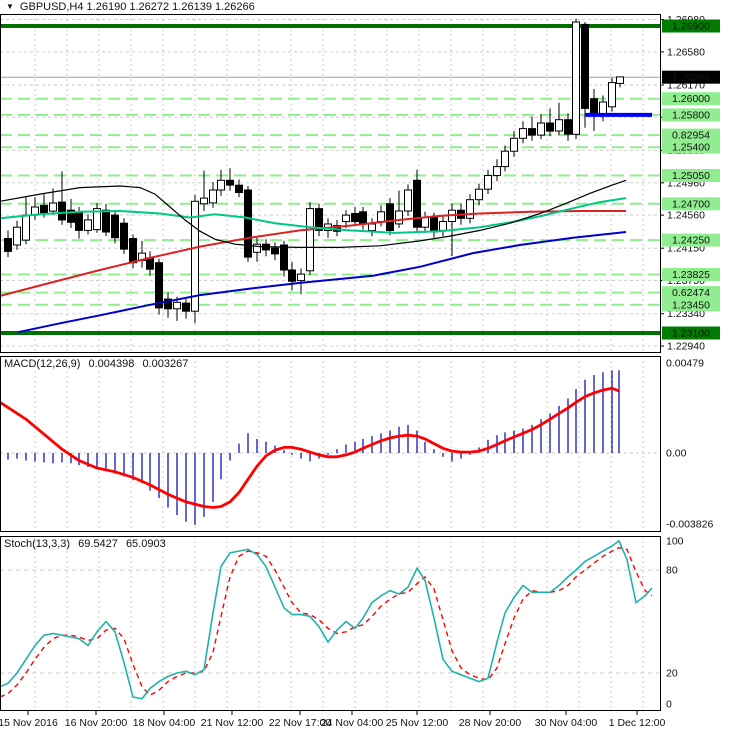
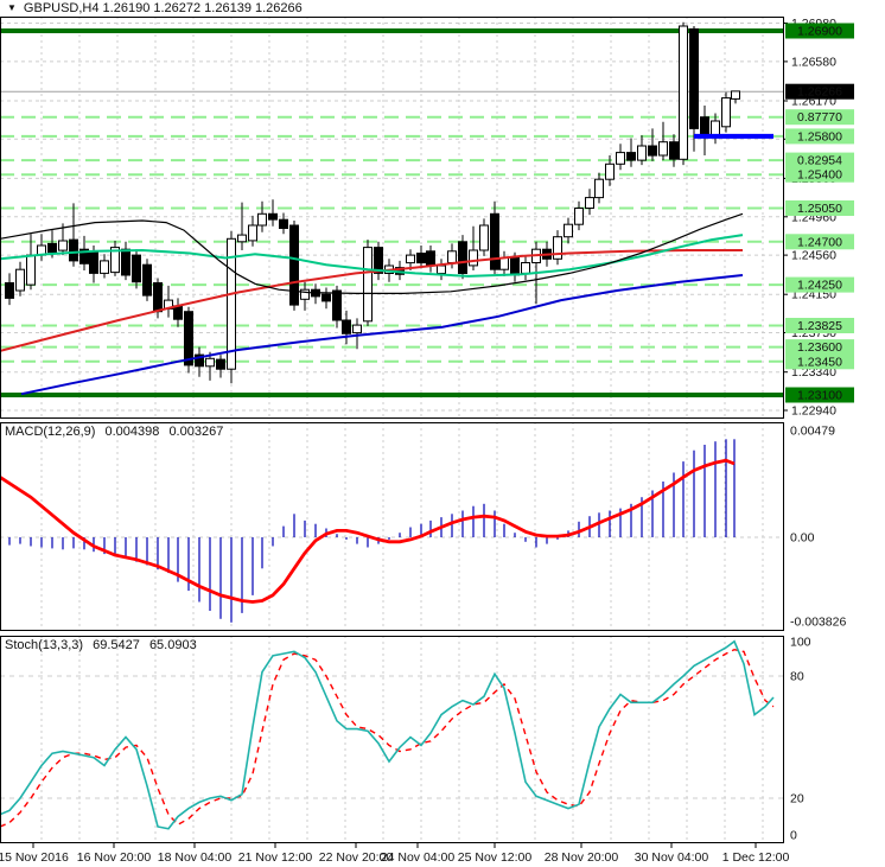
  ▼
  GBPUSD,H4 1.26190 1.26272 1.26139 1.26266
  MACD(12,26,9) 0.004398 0.003267
  Stoch(13,3,3) 69.5427 65.0903
  1.26580
  1.26170
  1.24960
  1.24560
  1.24150
  1.23340
  1.22940
  1.26900
  1.23100
- 1.26000
+ 0.87770
  1.25800
  0.82954
  1.25400
  1.25050
  1.24700
  1.24250
  1.23825
- 0.62474
+ 1.23600
  1.23450
  1.26266
  0.00479
  0.00
  -0.003826
  100
  80
  20
  0
  15 Nov 2016
  16 Nov 20:00
  18 Nov 04:00
  21 Nov 12:00
- 22 Nov 17:00
+ 22 Nov 20:00
  24 Nov 04:00
  25 Nov 12:00
  28 Nov 20:00
  30 Nov 04:00
  1 Dec 12:00
